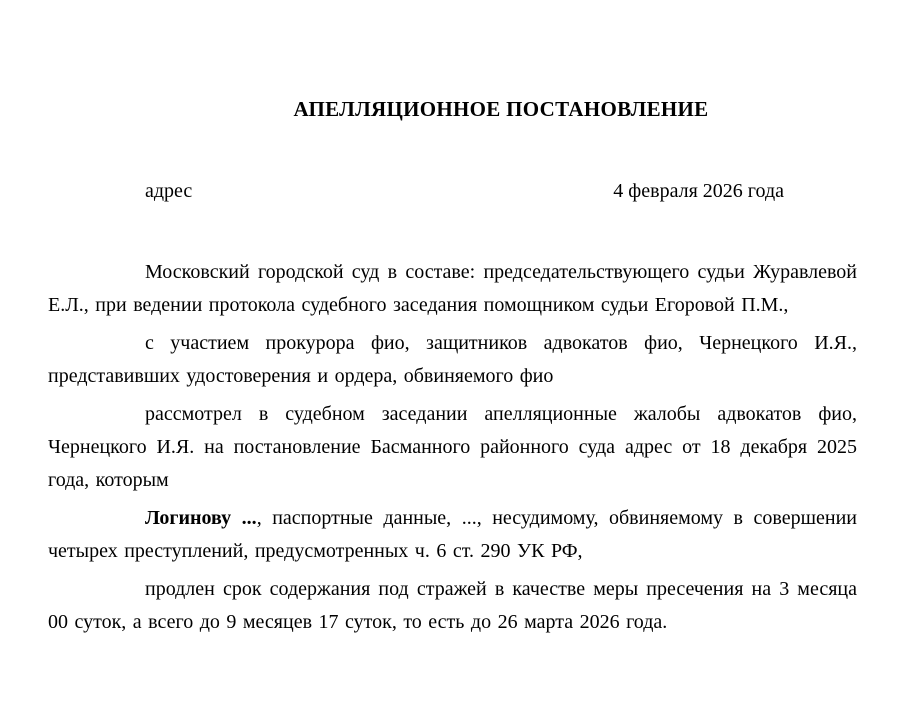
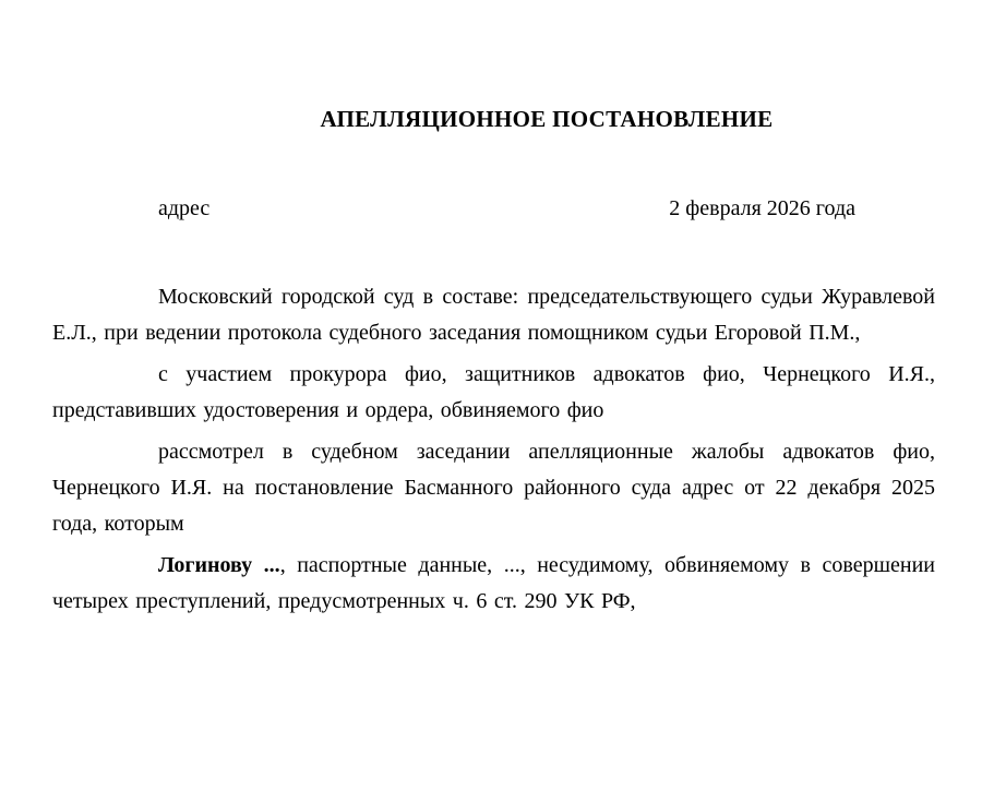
  АПЕЛЛЯЦИОННОЕ ПОСТАНОВЛЕНИЕ
  адрес
- 4 февраля 2026 года
+ 2 февраля 2026 года
  Московский городской суд в составе: председательствующего судьи Журавлевой Е.Л., при ведении протокола судебного заседания помощником судьи Егоровой П.М.,
  с участием прокурора фио, защитников адвокатов фио, Чернецкого И.Я., представивших удостоверения и ордера, обвиняемого фио
- рассмотрел в судебном заседании апелляционные жалобы адвокатов фио, Чернецкого И.Я. на постановление Басманного районного суда адрес от 18 декабря 2025 года, которым
+ рассмотрел в судебном заседании апелляционные жалобы адвокатов фио, Чернецкого И.Я. на постановление Басманного районного суда адрес от 22 декабря 2025 года, которым
  Логинову ..., паспортные данные, ..., несудимому, обвиняемому в совершении четырех преступлений, предусмотренных ч. 6 ст. 290 УК РФ,
- продлен срок содержания под стражей в качестве меры пресечения на 3 месяца 00 суток, а всего до 9 месяцев 17 суток, то есть до 26 марта 2026 года.
